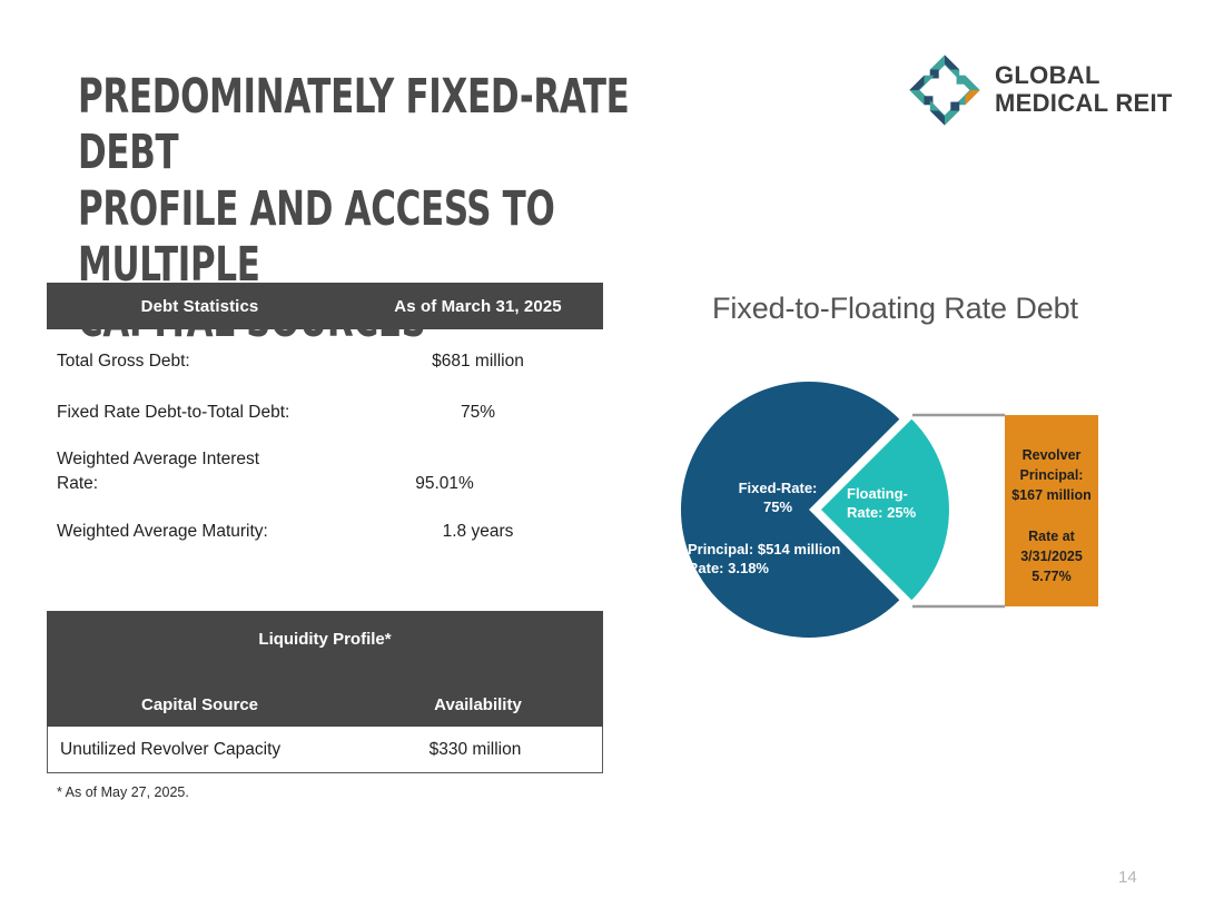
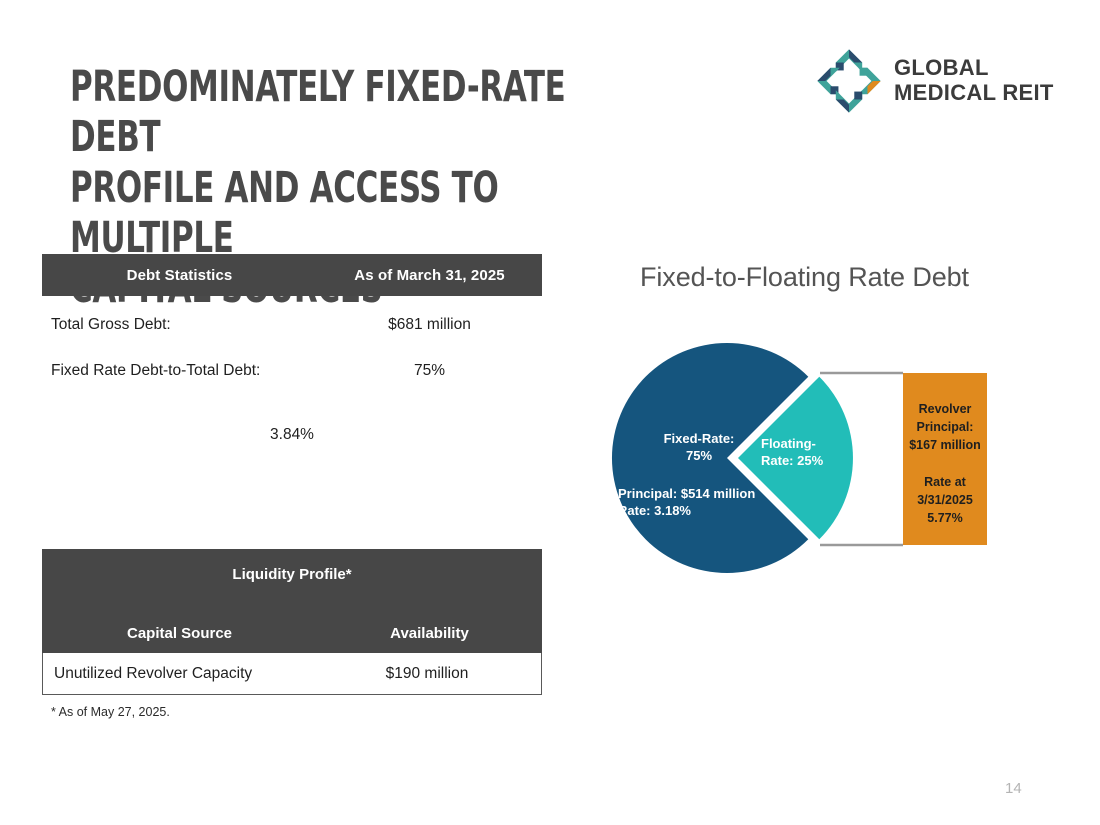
  PREDOMINATELY FIXED-RATE DEBT
  PROFILE AND ACCESS TO MULTIPLE
  GLOBAL
  MEDICAL REIT
  Debt Statistics
  As of March 31, 2025
  Total Gross Debt:
  $681 million
  Fixed Rate Debt-to-Total Debt:
  75%
- Weighted Average Interest Rate:
- 95.01%
+ 3.84%
- Weighted Average Maturity:
- 1.8 years
  Liquidity Profile*
  Capital Source
  Availability
  Unutilized Revolver Capacity
- $330 million
+ $190 million
  * As of May 27, 2025.
  Fixed-to-Floating Rate Debt
  Fixed-Rate:
  75%
  Principal: $514 million
  Rate: 3.18%
  Floating-
  Rate: 25%
  Revolver
  Principal:
  $167 million
  Rate at
  3/31/2025
  5.77%
  14
